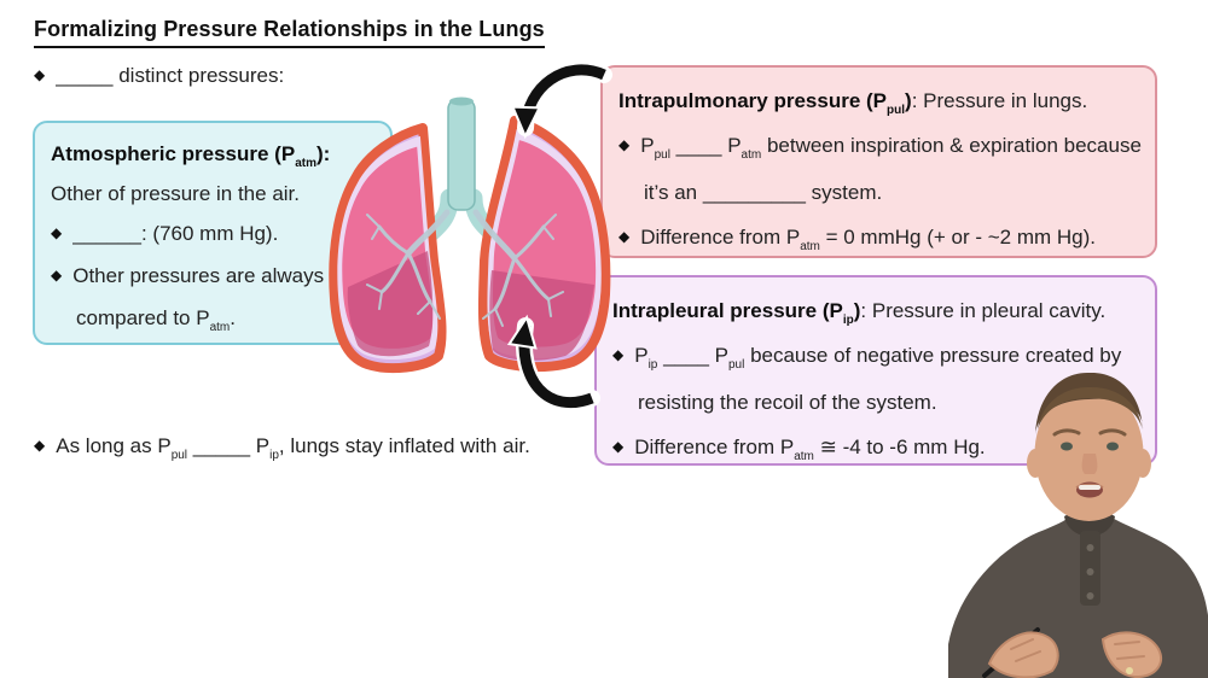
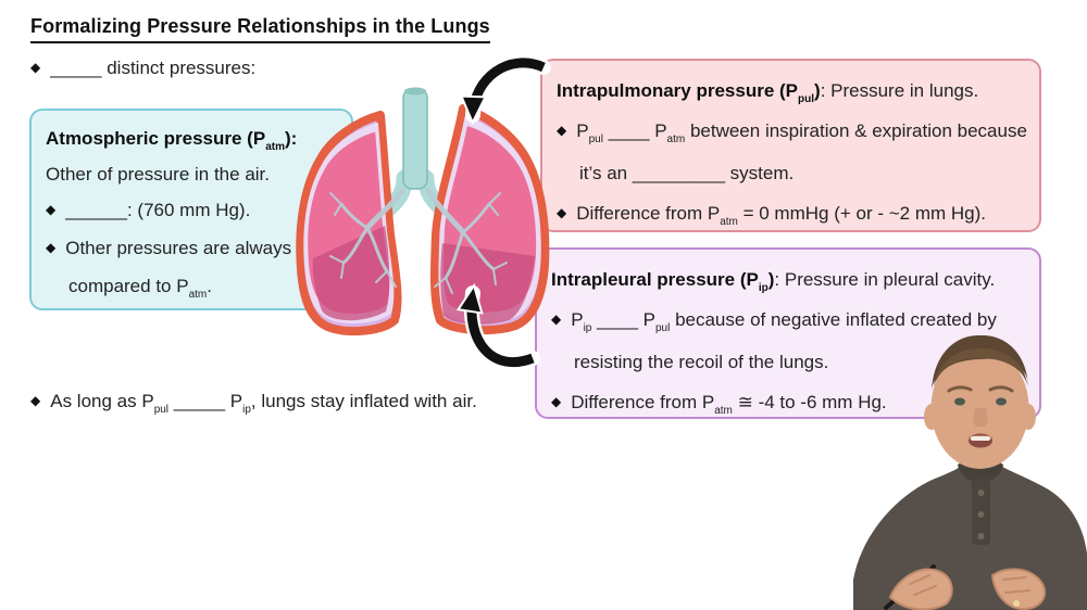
  Formalizing Pressure Relationships in the Lungs
  ◆ _____ distinct pressures:
  Atmospheric pressure (Patm):
  Other of pressure in the air.
  ◆ ______: (760 mm Hg).
  ◆ Other pressures are always
  compared to Patm.
  Intrapulmonary pressure (Ppul): Pressure in lungs.
  ◆ Ppul ____ Patm between inspiration & expiration because
  it’s an _________ system.
  ◆ Difference from Patm = 0 mmHg (+ or - ~2 mm Hg).
  Intrapleural pressure (Pip): Pressure in pleural cavity.
- ◆ Pip ____ Ppul because of negative pressure created by
+ ◆ Pip ____ Ppul because of negative inflated created by
- resisting the recoil of the system.
+ resisting the recoil of the lungs.
  ◆ Difference from Patm ≅ -4 to -6 mm Hg.
  ◆ As long as Ppul _____ Pip, lungs stay inflated with air.
